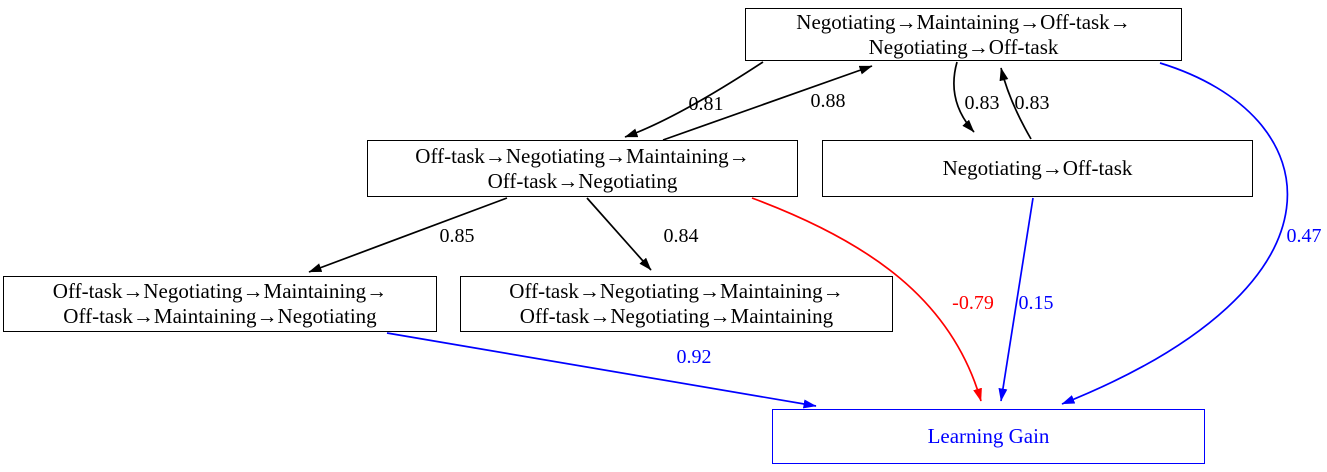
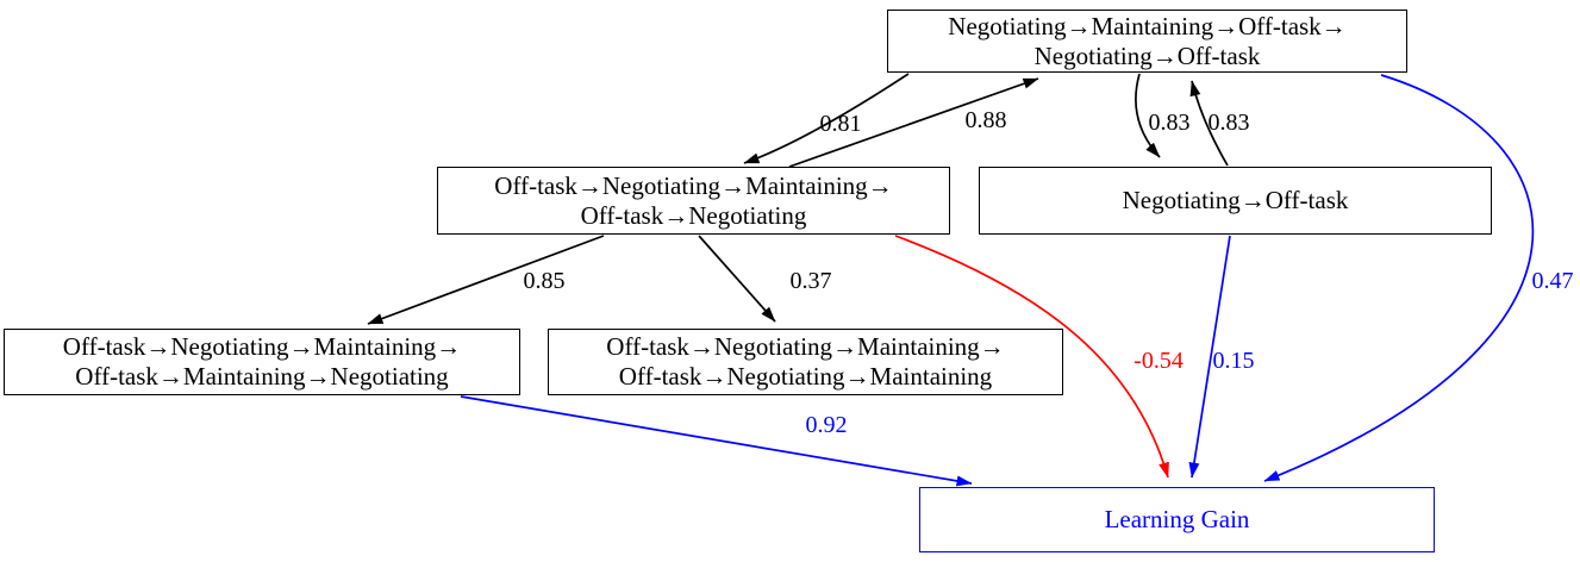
  Negotiating→Maintaining→Off-task→
  Negotiating→Off-task
  Off-task→Negotiating→Maintaining→
  Off-task→Negotiating
  Negotiating→Off-task
  Off-task→Negotiating→Maintaining→
  Off-task→Maintaining→Negotiating
  Off-task→Negotiating→Maintaining→
  Off-task→Negotiating→Maintaining
  Learning Gain
  0.81
  0.88
  0.83
  0.83
  0.85
- 0.84
+ 0.37
- -0.79
+ -0.54
  0.15
  0.47
  0.92
